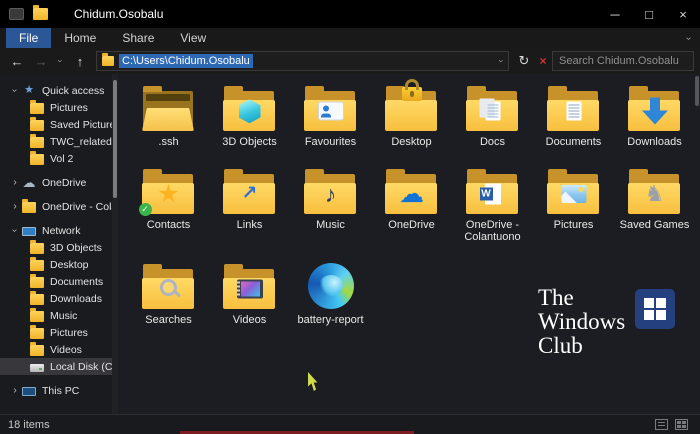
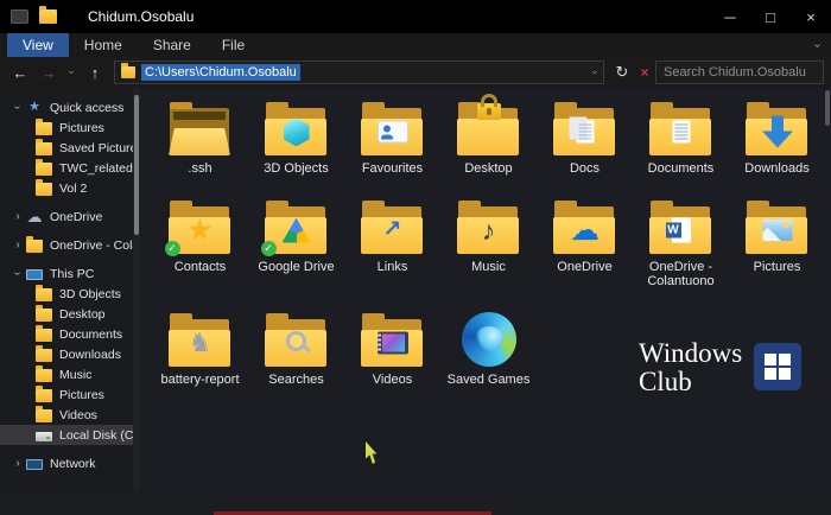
  Chidum.Osobalu
  ─
  □
  ×
- File
+ View
  Home
  Share
- View
+ File
  ←
  →
  ↑
  C:\Users\Chidum.Osobalu
  ↻
  ×
  Search Chidum.Osobalu
  Quick access
  Pictures
  Saved Pictur
  TWC_related
  Vol 2
  ›
  OneDrive
  ›
- Network
+ This PC
  3D Objects
  Desktop
  Documents
  Downloads
  Music
  Pictures
  Videos
  Local Disk (C
  ›
- This PC
+ Network
  .ssh
  3D Objects
  Favourites
  Desktop
  Docs
  Documents
  Downloads
  Contacts
+ Google Drive
  Links
  Music
  OneDrive
  OneDrive - Colantuono
  Pictures
- Saved Games
+ battery-report
  Searches
  Videos
- battery-report
+ Saved Games
- The
  Windows
  Club
- 18 items
